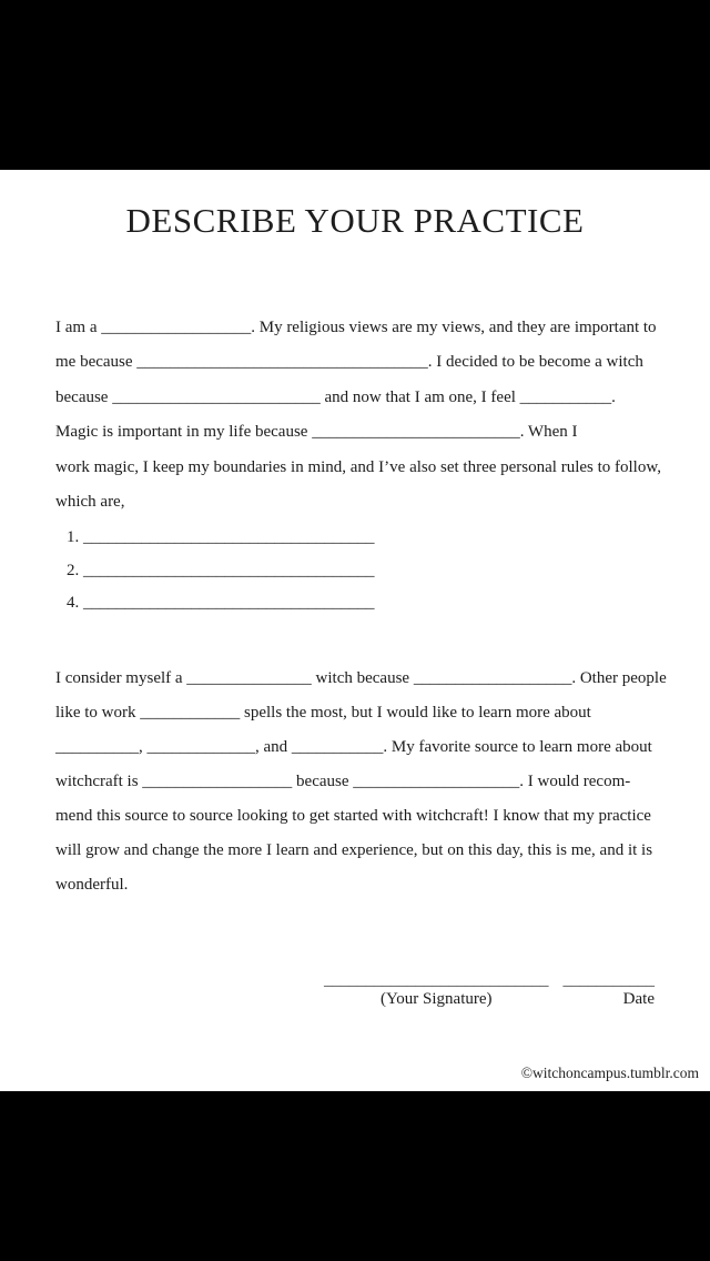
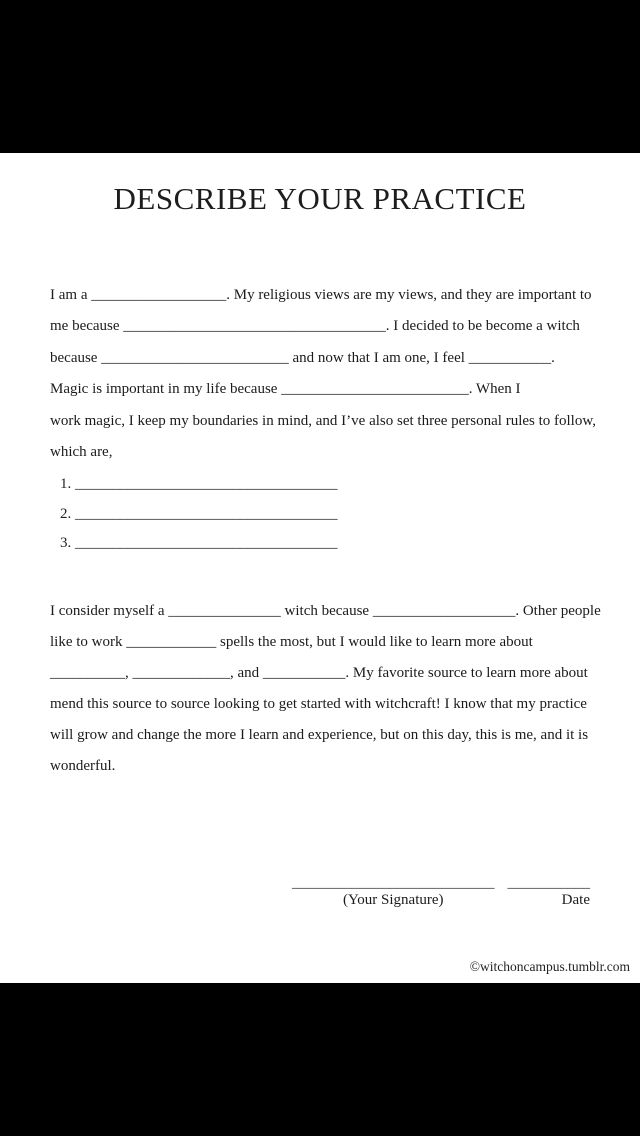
  DESCRIBE YOUR PRACTICE
  I am a __________________. My religious views are my views, and they are important to
  me because ___________________________________. I decided to be become a witch
  because _________________________ and now that I am one, I feel ___________.
  Magic is important in my life because _________________________. When I
  work magic, I keep my boundaries in mind, and I’ve also set three personal rules to follow,
  which are,
  1. ___________________________________
  2. ___________________________________
- 4. ___________________________________
+ 3. ___________________________________
  I consider myself a _______________ witch because ___________________. Other people
  like to work ____________ spells the most, but I would like to learn more about
  __________, _____________, and ___________. My favorite source to learn more about
- witchcraft is __________________ because ____________________. I would recom-
  mend this source to source looking to get started with witchcraft! I know that my practice
  will grow and change the more I learn and experience, but on this day, this is me, and it is
  wonderful.
  ___________________________
  (Your Signature)
  ___________
  Date
  ©witchoncampus.tumblr.com
